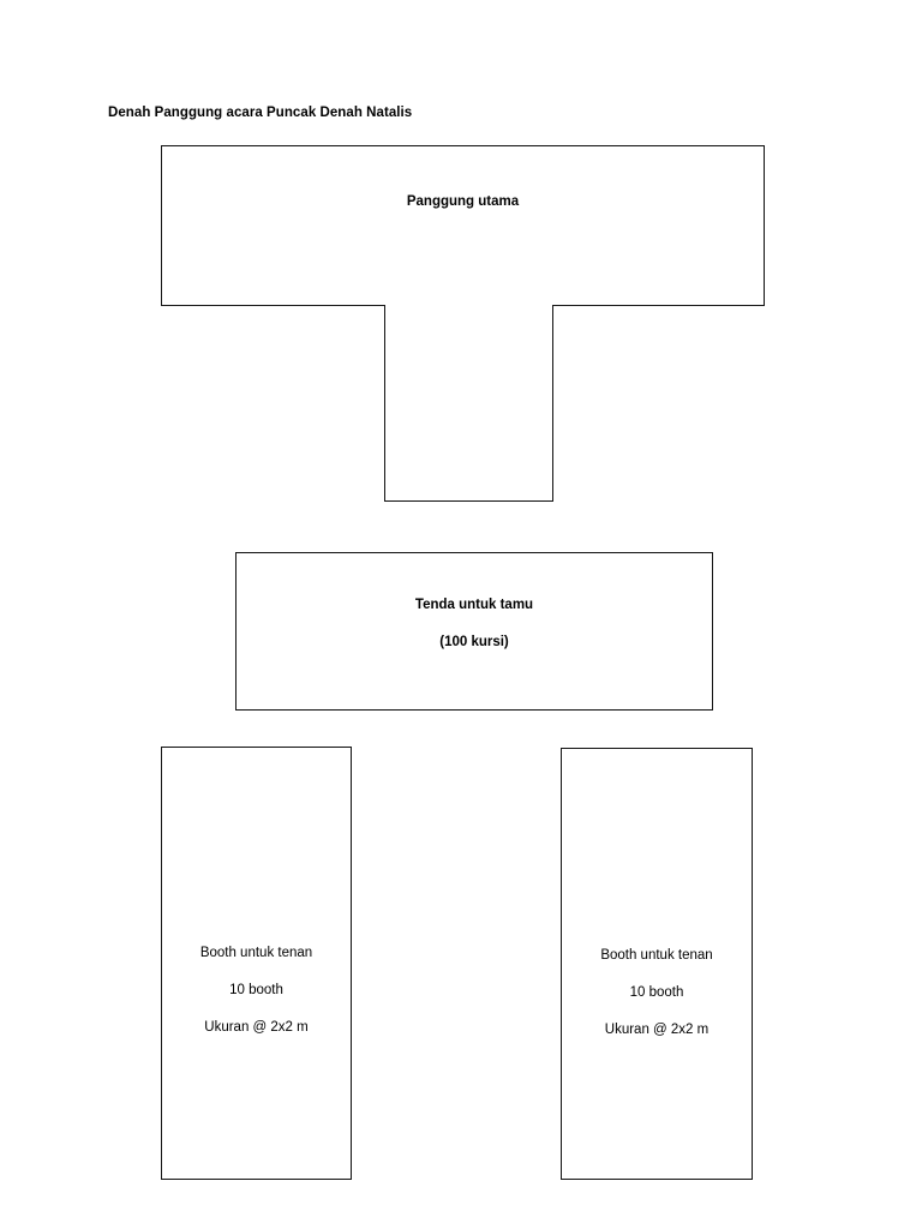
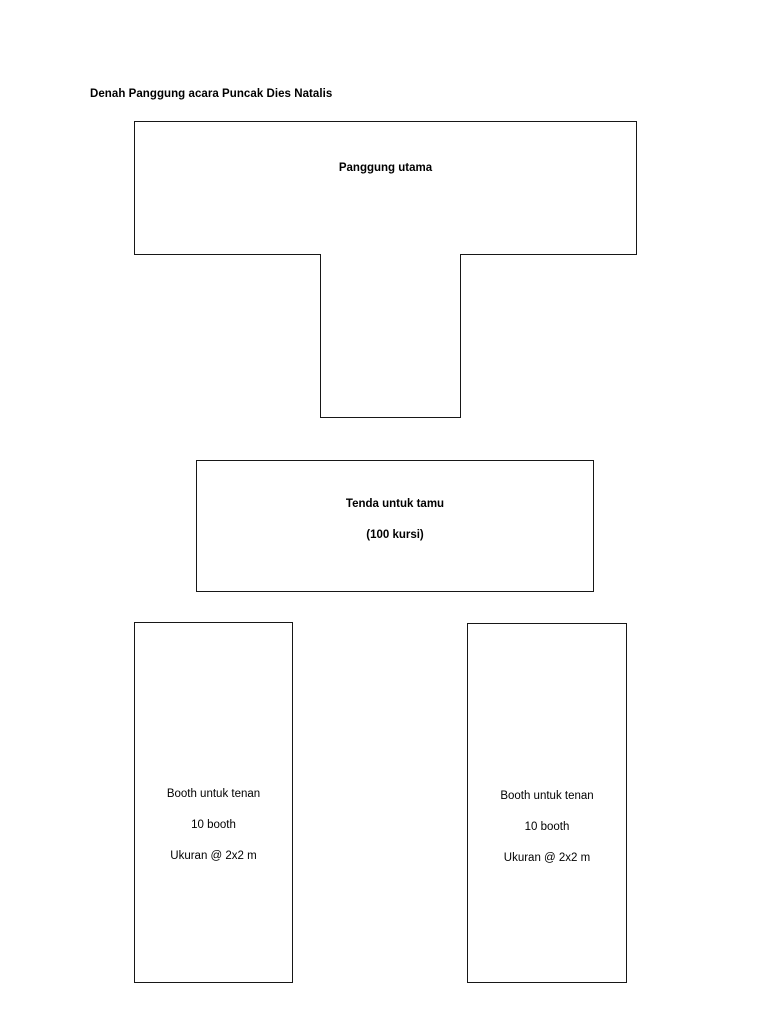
- Denah Panggung acara Puncak Denah Natalis
+ Denah Panggung acara Puncak Dies Natalis
  Panggung utama
  Tenda untuk tamu
  (100 kursi)
  Booth untuk tenan
  10 booth
  Ukuran @ 2x2 m
  Booth untuk tenan
  10 booth
  Ukuran @ 2x2 m
